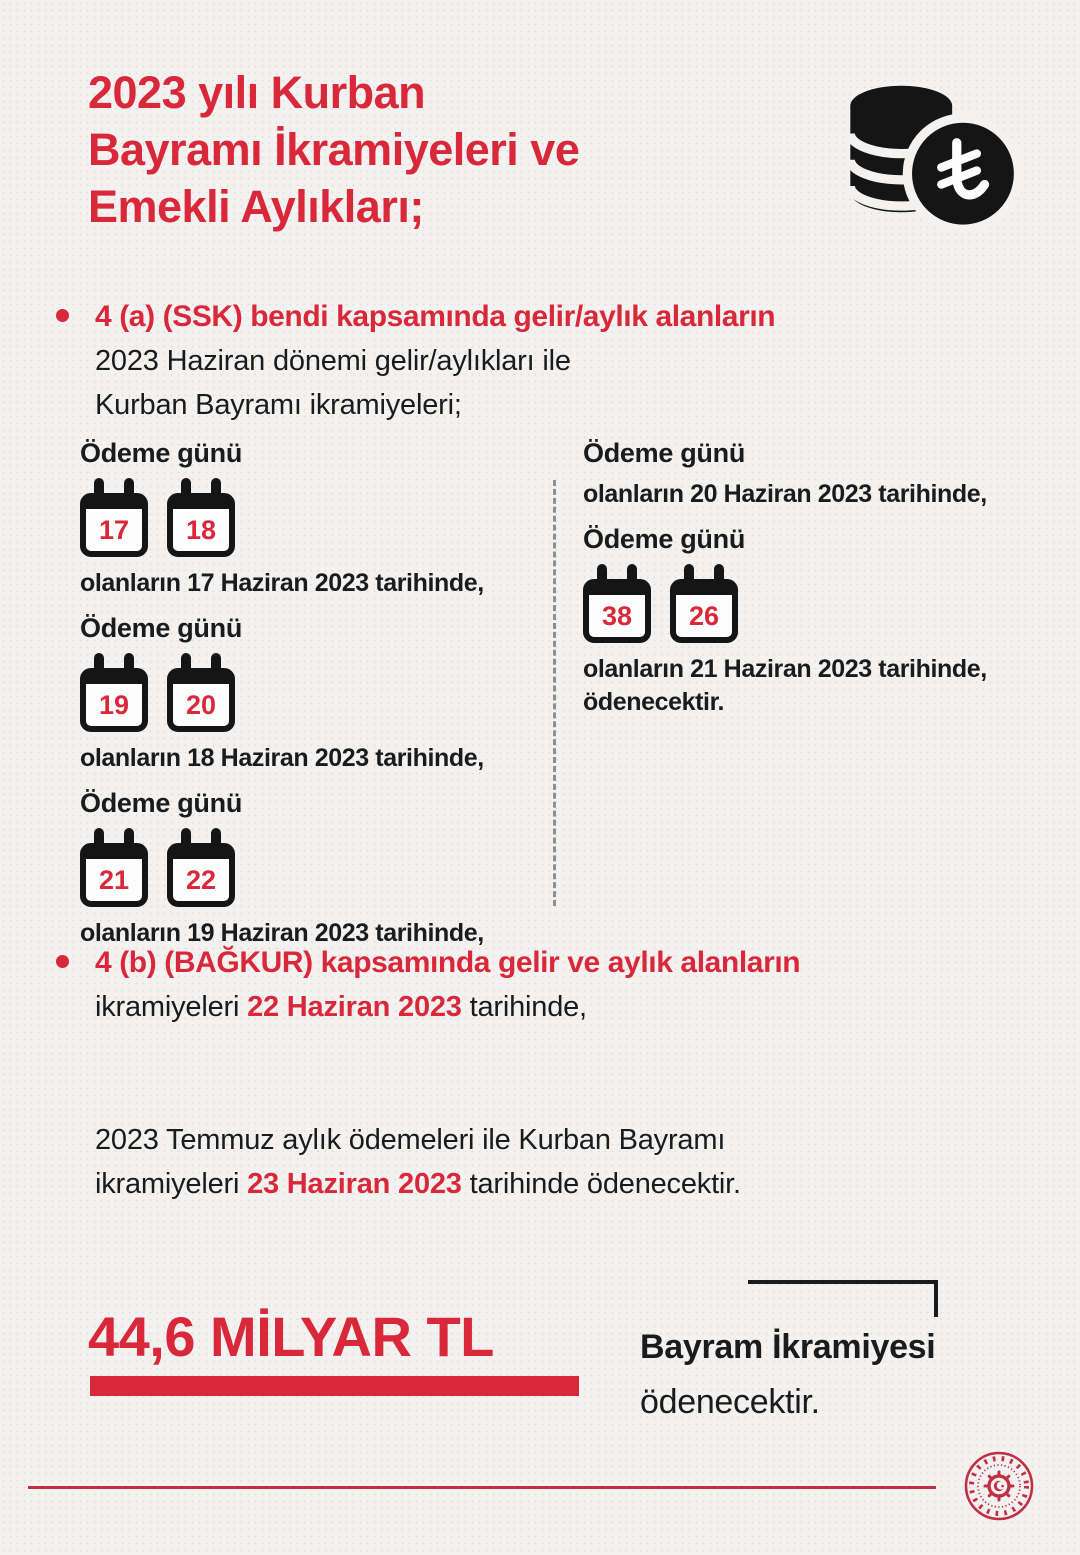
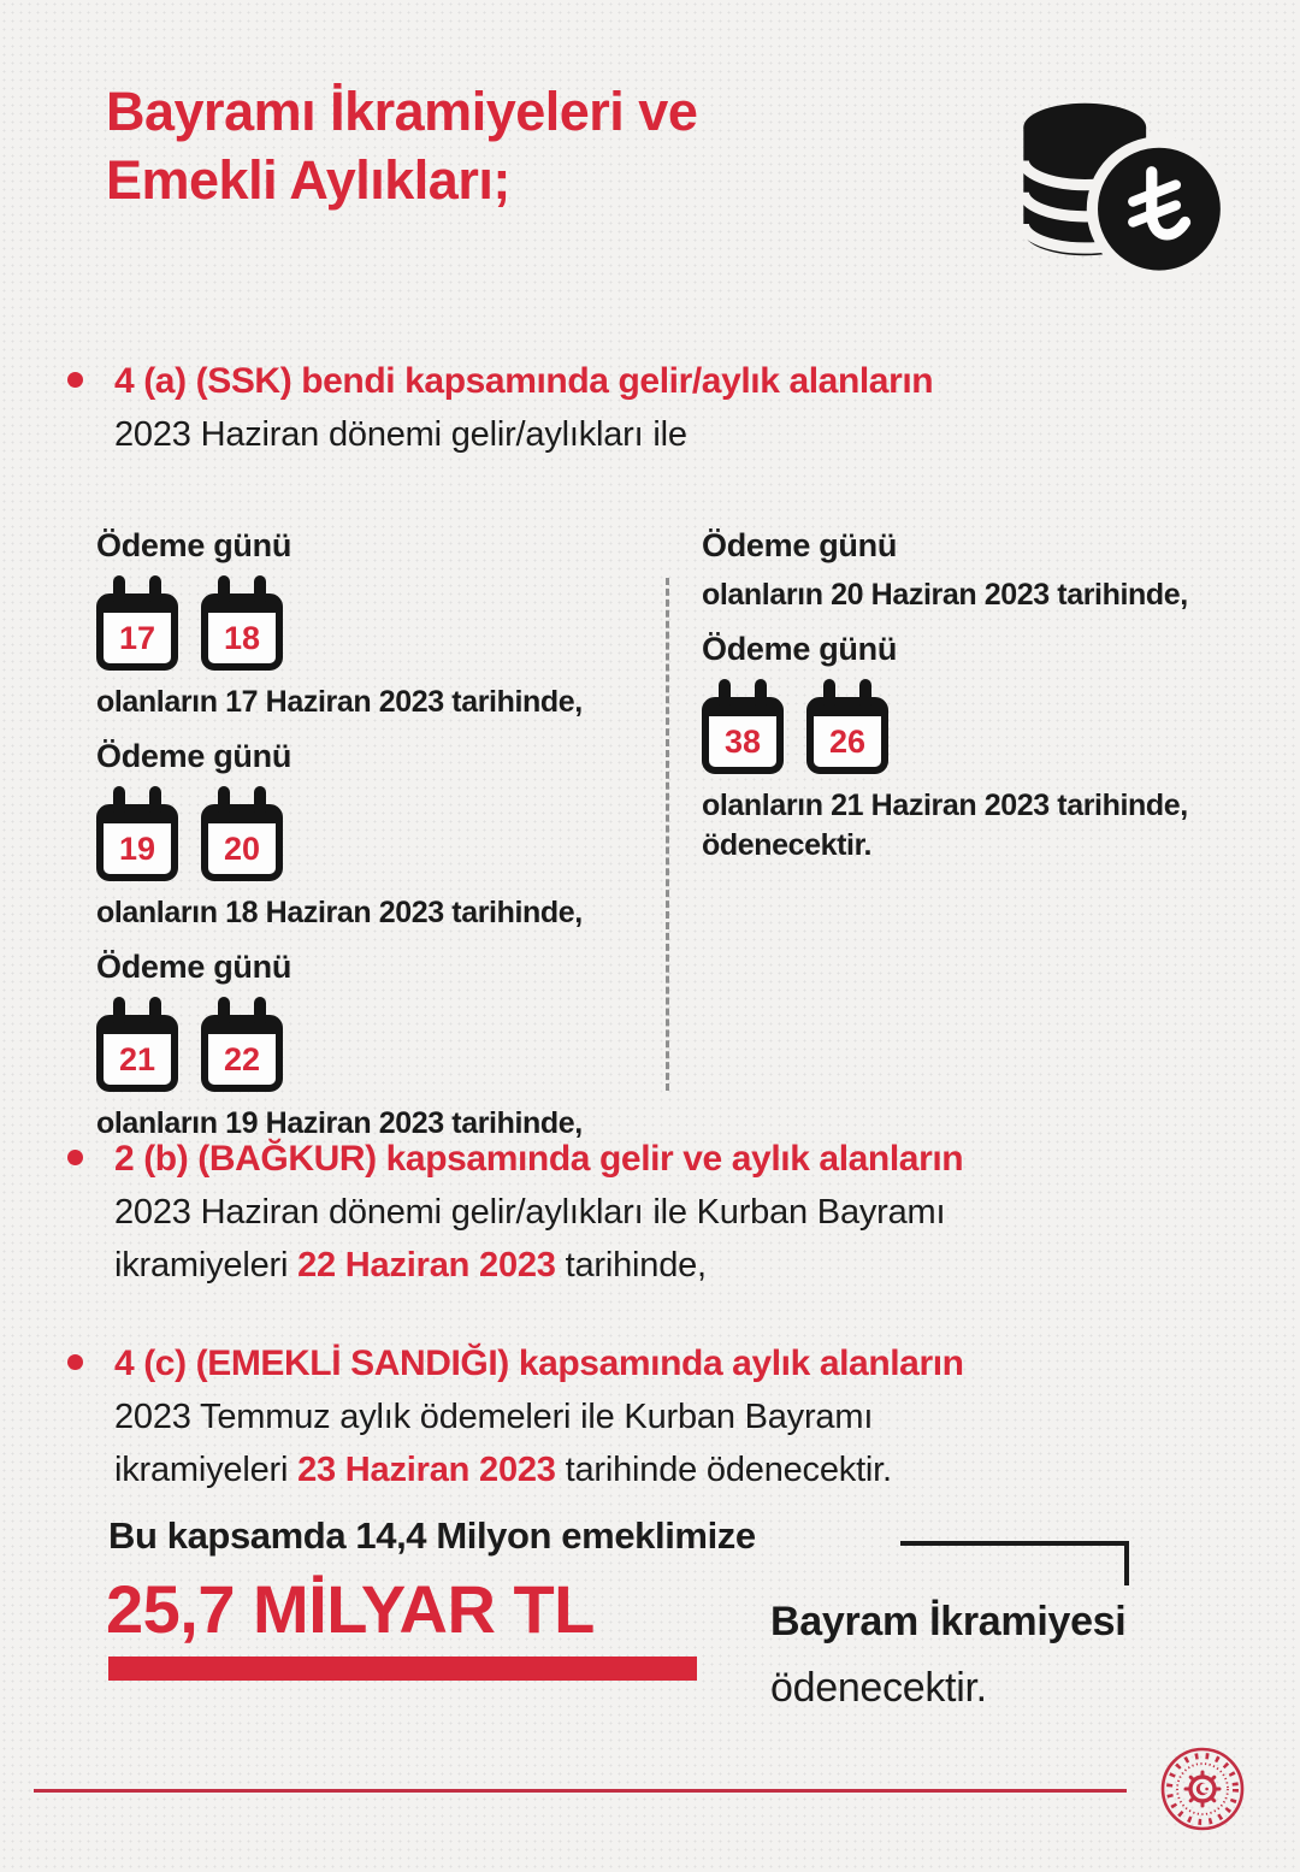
- 2023 yılı Kurban
  Bayramı İkramiyeleri ve
  Emekli Aylıkları;
  4 (a) (SSK) bendi kapsamında gelir/aylık alanların
  2023 Haziran dönemi gelir/aylıkları ile
- Kurban Bayramı ikramiyeleri;
  Ödeme günü
  17
  18
  olanların 17 Haziran 2023 tarihinde,
  Ödeme günü
  19
  20
  olanların 18 Haziran 2023 tarihinde,
  Ödeme günü
  21
  22
  olanların 19 Haziran 2023 tarihinde,
  Ödeme günü
  olanların 20 Haziran 2023 tarihinde,
  Ödeme günü
  38
  26
  olanların 21 Haziran 2023 tarihinde,
  ödenecektir.
- 4 (b) (BAĞKUR) kapsamında gelir ve aylık alanların
+ 2 (b) (BAĞKUR) kapsamında gelir ve aylık alanların
+ 2023 Haziran dönemi gelir/aylıkları ile Kurban Bayramı
  ikramiyeleri 22 Haziran 2023 tarihinde,
+ 4 (c) (EMEKLİ SANDIĞI) kapsamında aylık alanların
  2023 Temmuz aylık ödemeleri ile Kurban Bayramı
  ikramiyeleri 23 Haziran 2023 tarihinde ödenecektir.
+ Bu kapsamda 14,4 Milyon emeklimize
- 44,6 MİLYAR TL
+ 25,7 MİLYAR TL
  Bayram İkramiyesi
  ödenecektir.
